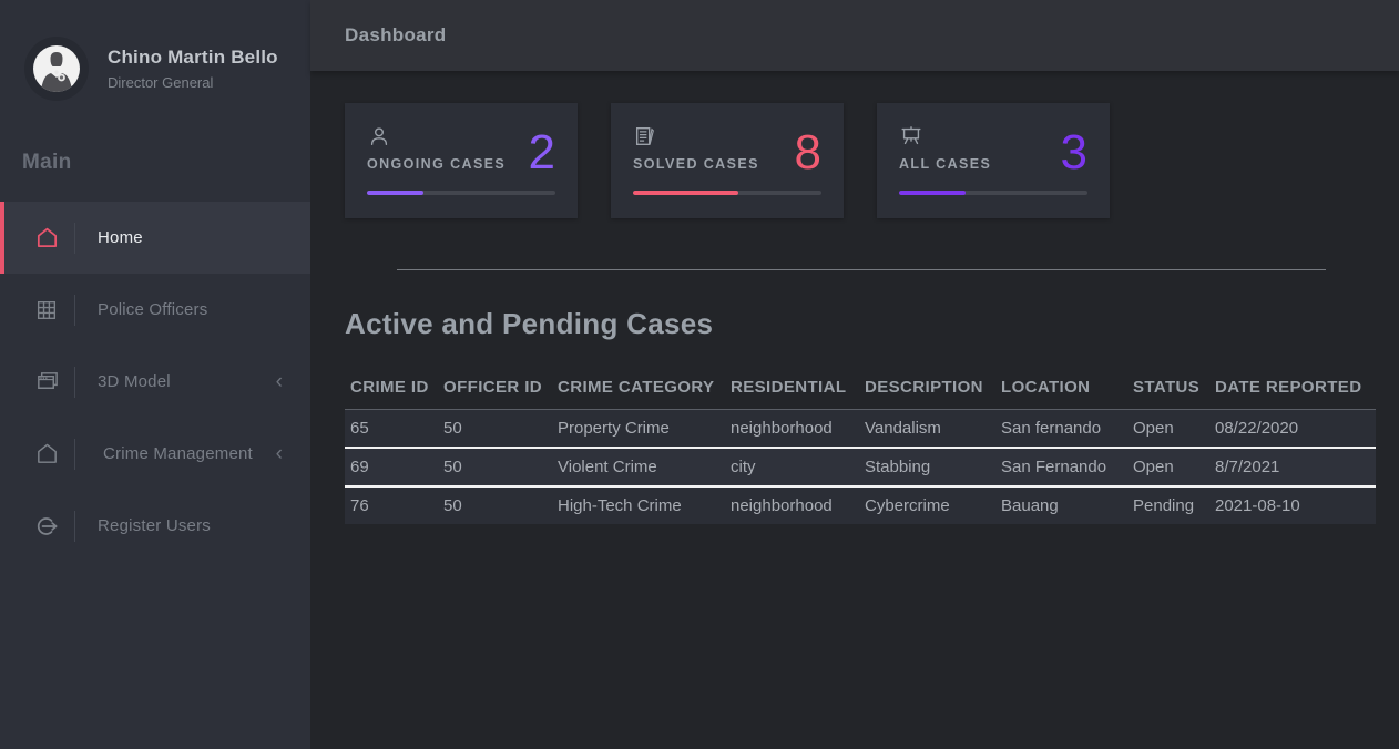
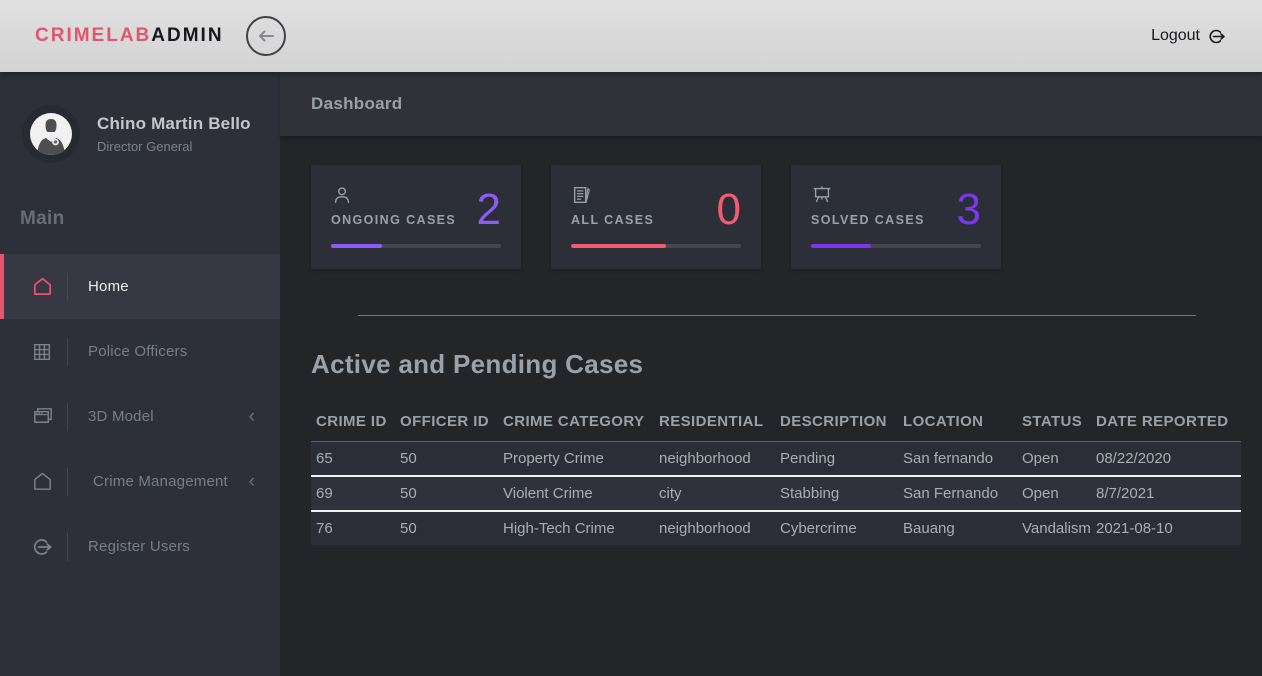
+ CRIMELABADMIN
+ Logout
  Chino Martin Bello
  Director General
  Main
  Home
  Police Officers
  3D Model
  ‹
  Crime Management
  ‹
  Register Users
  Dashboard
  ONGOING CASES
  2
- SOLVED CASES
+ ALL CASES
- 8
+ 0
- ALL CASES
+ SOLVED CASES
  3
  Active and Pending Cases
  CRIME ID	OFFICER ID	CRIME CATEGORY	RESIDENTIAL	DESCRIPTION	LOCATION	STATUS	DATE REPORTED
- 65	50	Property Crime	neighborhood	Vandalism	San fernando	Open	08/22/2020
+ 65	50	Property Crime	neighborhood	Pending	San fernando	Open	08/22/2020
  69	50	Violent Crime	city	Stabbing	San Fernando	Open	8/7/2021
- 76	50	High-Tech Crime	neighborhood	Cybercrime	Bauang	Pending	2021-08-10
+ 76	50	High-Tech Crime	neighborhood	Cybercrime	Bauang	Vandalism	2021-08-10
